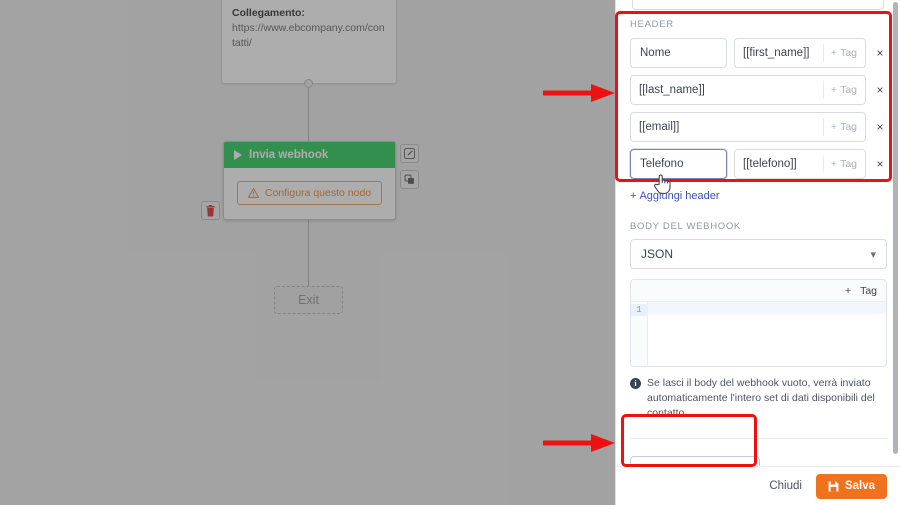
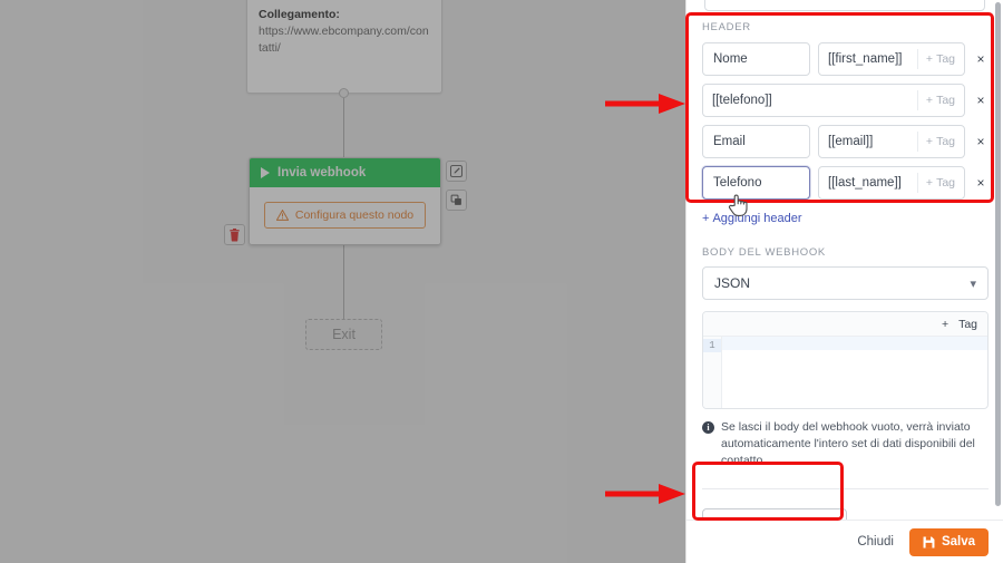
  Collegamento:
  https://www.ebcompany.com/contatti/
  Invia webhook
  Configura questo nodo
  Exit
  HEADER
  Nome
  [[first_name]]
  +
  Tag
  ×
- [[last_name]]
+ [[telefono]]
  +
  Tag
  ×
+ Email
  [[email]]
  +
  Tag
  ×
  Telefono
- [[telefono]]
+ [[last_name]]
  +
  Tag
  ×
  +
  Aggiungi header
  BODY DEL WEBHOOK
  JSON
  ▾
  +
  Tag
  1
  i
  Se lasci il body del webhook vuoto, verrà inviato automaticamente l'intero set di dati disponibili del contatto.
  Chiudi
  Salva
